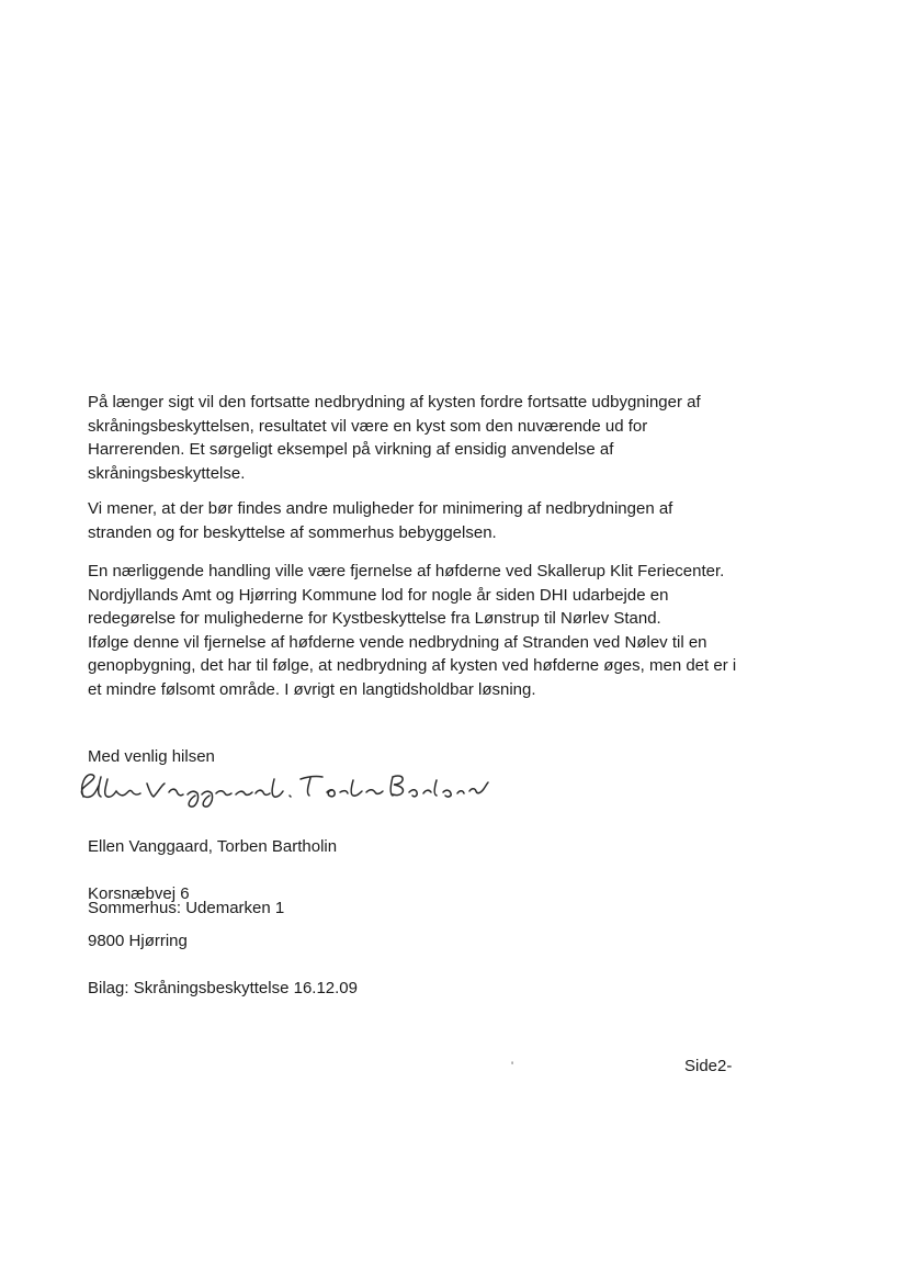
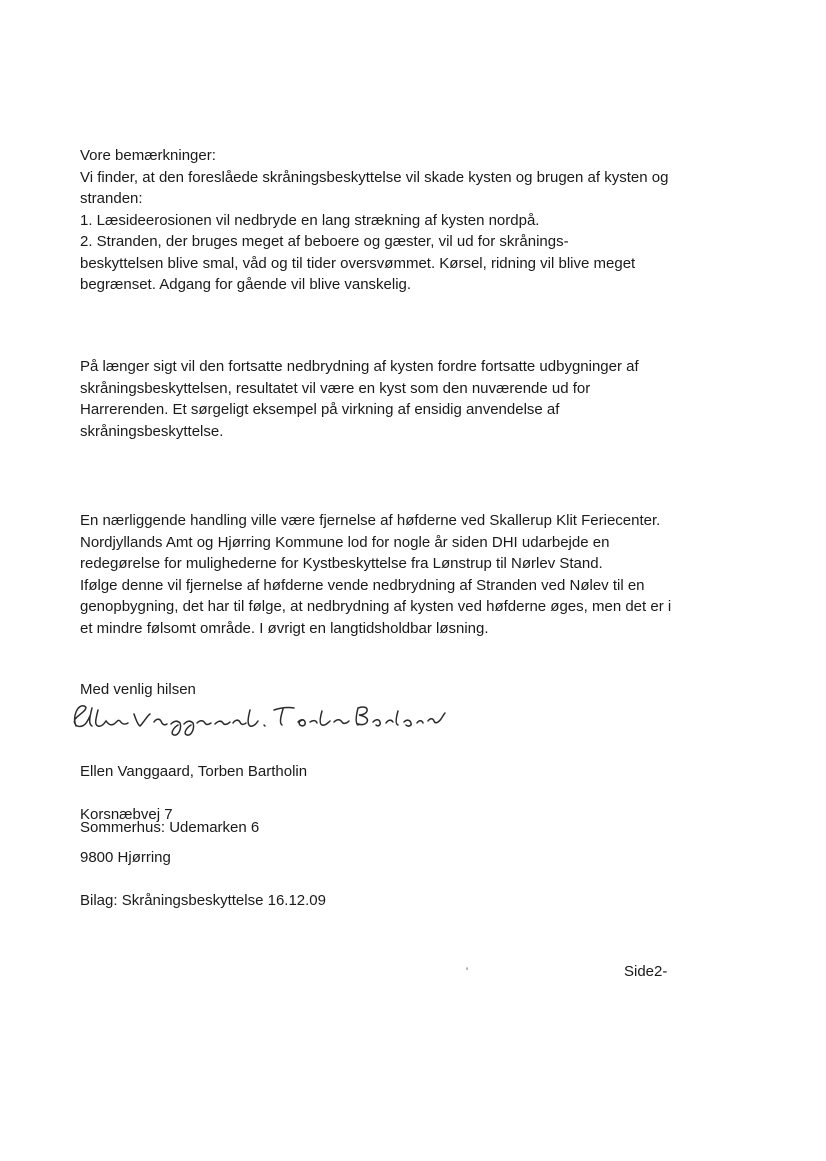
+ Vore bemærkninger:
+ Vi finder, at den foreslåede skråningsbeskyttelse vil skade kysten og brugen af kysten og
+ stranden:
+ 1. Læsideerosionen vil nedbryde en lang strækning af kysten nordpå.
+ 2. Stranden, der bruges meget af beboere og gæster, vil ud for skrånings-
+ beskyttelsen blive smal, våd og til tider oversvømmet. Kørsel, ridning vil blive meget
+ begrænset. Adgang for gående vil blive vanskelig.
  På længer sigt vil den fortsatte nedbrydning af kysten fordre fortsatte udbygninger af
  skråningsbeskyttelsen, resultatet vil være en kyst som den nuværende ud for
  Harrerenden. Et sørgeligt eksempel på virkning af ensidig anvendelse af
  skråningsbeskyttelse.
- Vi mener, at der bør findes andre muligheder for minimering af nedbrydningen af
- stranden og for beskyttelse af sommerhus bebyggelsen.
  En nærliggende handling ville være fjernelse af høfderne ved Skallerup Klit Feriecenter.
  Nordjyllands Amt og Hjørring Kommune lod for nogle år siden DHI udarbejde en
  redegørelse for mulighederne for Kystbeskyttelse fra Lønstrup til Nørlev Stand.
  Ifølge denne vil fjernelse af høfderne vende nedbrydning af Stranden ved Nølev til en
  genopbygning, det har til følge, at nedbrydning af kysten ved høfderne øges, men det er i
  et mindre følsomt område. I øvrigt en langtidsholdbar løsning.
  Med venlig hilsen
  Ellen Vanggaard, Torben Bartholin
- Korsnæbvej 6
+ Korsnæbvej 7
  9800 Hjørring
- Sommerhus: Udemarken 1
+ Sommerhus: Udemarken 6
  Bilag: Skråningsbeskyttelse 16.12.09
  Side2-
  '
